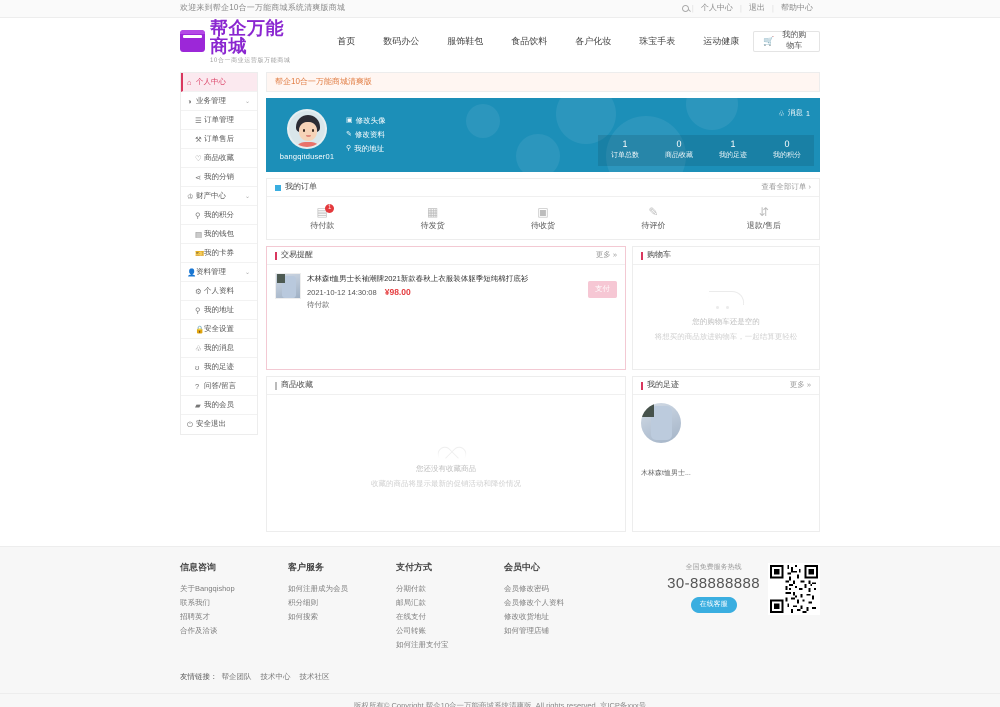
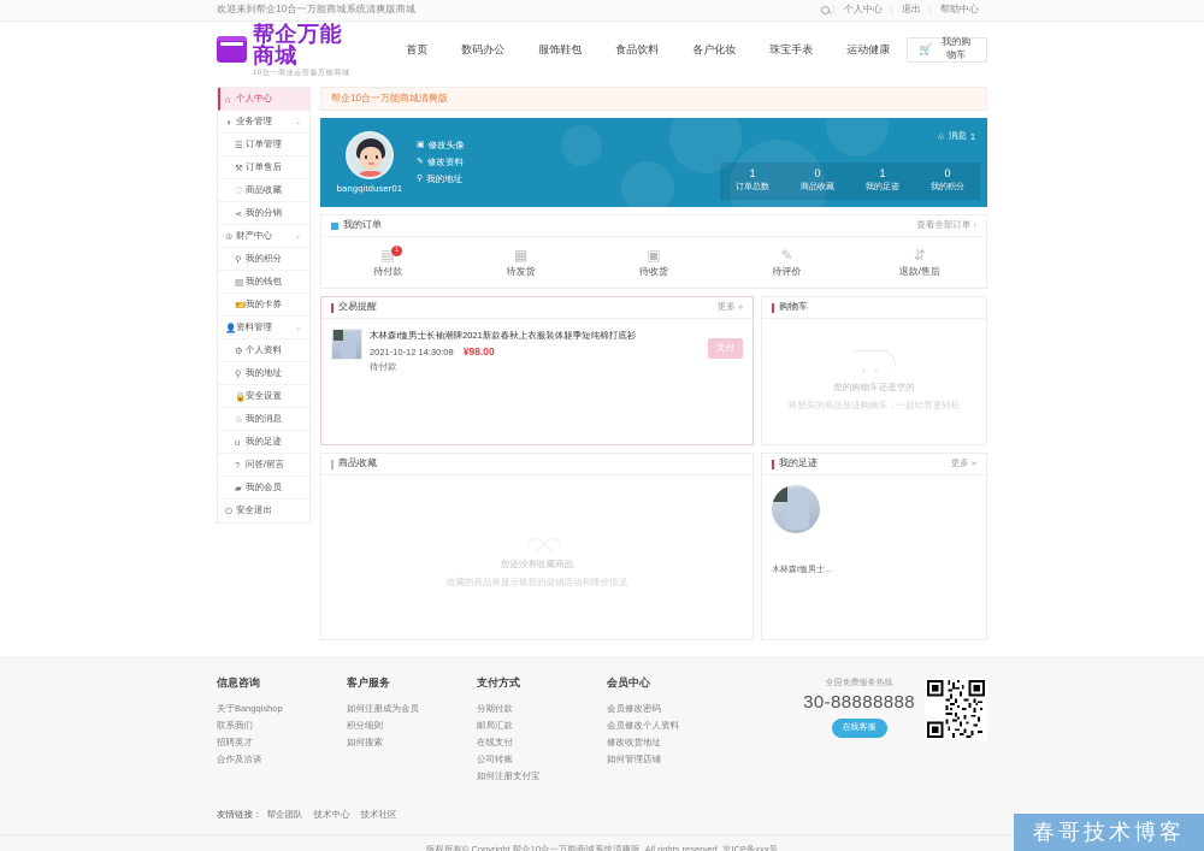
  欢迎来到帮企10合一万能商城系统清爽版商城
  个人中心
  退出
  帮助中心
  帮企万能商城
  首页
  数码办公
  服饰鞋包
  食品饮料
  各户化妆
  珠宝手表
  运动健康
  🛒
  我的购物车
  ⌂
  个人中心
  ◑
  业务管理
  ☰
  订单管理
  ⚒
  订单售后
  ♡
  商品收藏
  ⋖
  我的分销
  ♔
  财产中心
  ⚲
  我的积分
  ▤
  我的钱包
  🎫
  我的卡券
  👤
  资料管理
  ⚙
  个人资料
  ⚲
  我的地址
  🔒
  安全设置
  ♧
  我的消息
  ʊ
  我的足迹
  ?
  问答/留言
  ▰
  我的会员
  ⏻
  安全退出
  帮企10合一万能商城清爽版
  bangqitduser01
  修改头像
  修改资料
  我的地址
  ♧
  消息
  1
  1
  0
  1
  0
  我的订单
  查看全部订单 ›
  ▤
  待付款
  ▦
  待发货
  ▣
  待收货
  ✎
  待评价
  ⇵
  退款/售后
  交易提醒
  更多 »
  木林森t恤男士长袖潮牌2021新款春秋上衣服装体躯季短纯棉打底衫
  2021-10-12 14:30:08 ¥98.00
  待付款
  支付
  购物车
  您的购物车还是空的
  将想买的商品放进购物车，一起结算更轻松
  商品收藏
  您还没有收藏商品
  收藏的商品将显示最新的促销活动和降价情况
  我的足迹
  更多 »
  信息咨询
  关于Bangqishop
  联系我们
  招聘英才
  合作及洽谈
  客户服务
  如何注册成为会员
  积分细则
  如何搜索
  支付方式
  分期付款
  邮局汇款
  在线支付
  公司转账
  如何注册支付宝
  会员中心
  会员修改密码
  会员修改个人资料
  修改收货地址
  如何管理店铺
  30-88888888
  友情链接：
  帮企团队
  技术中心
  技术社区
  版权所有© Copyright 帮企10合一万能商城系统清爽版. All rights reserved. 京ICP备xxx号
+ 春哥技术博客
